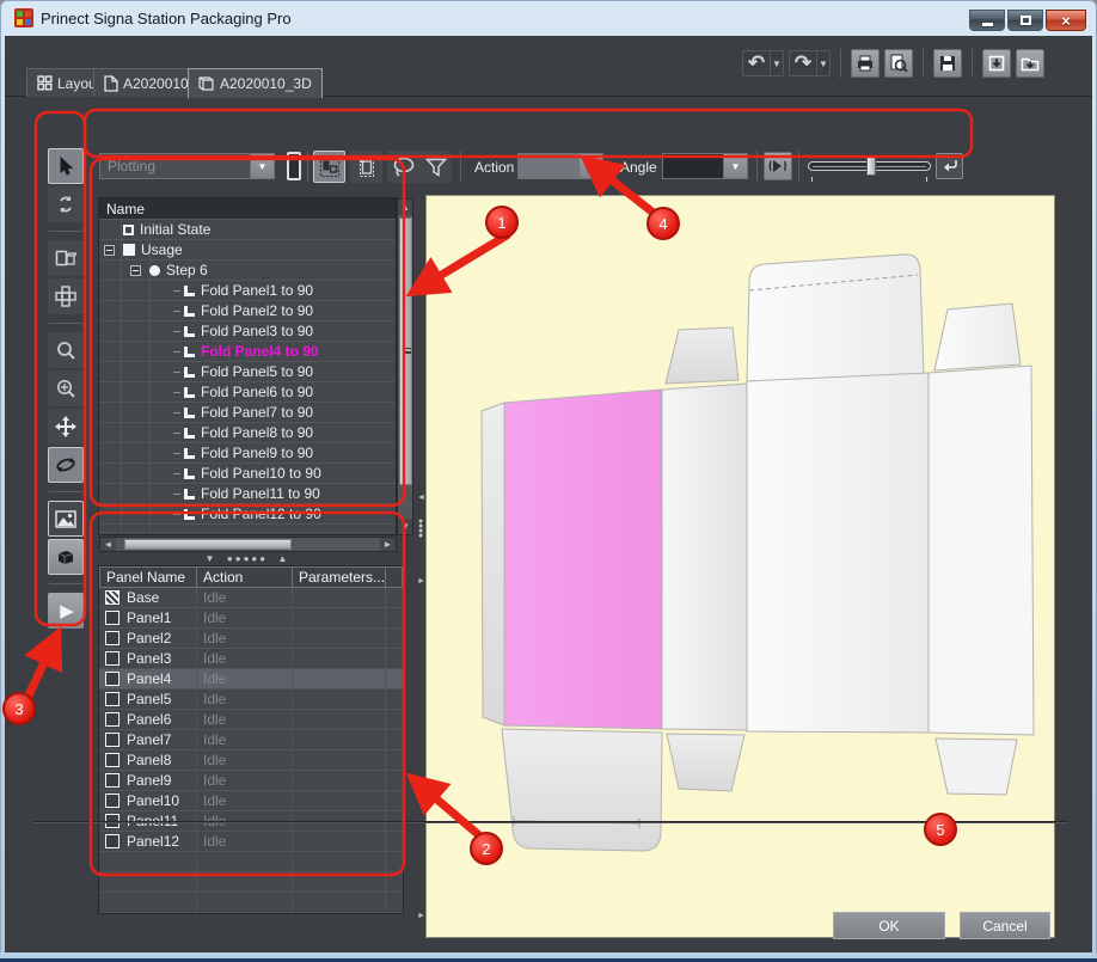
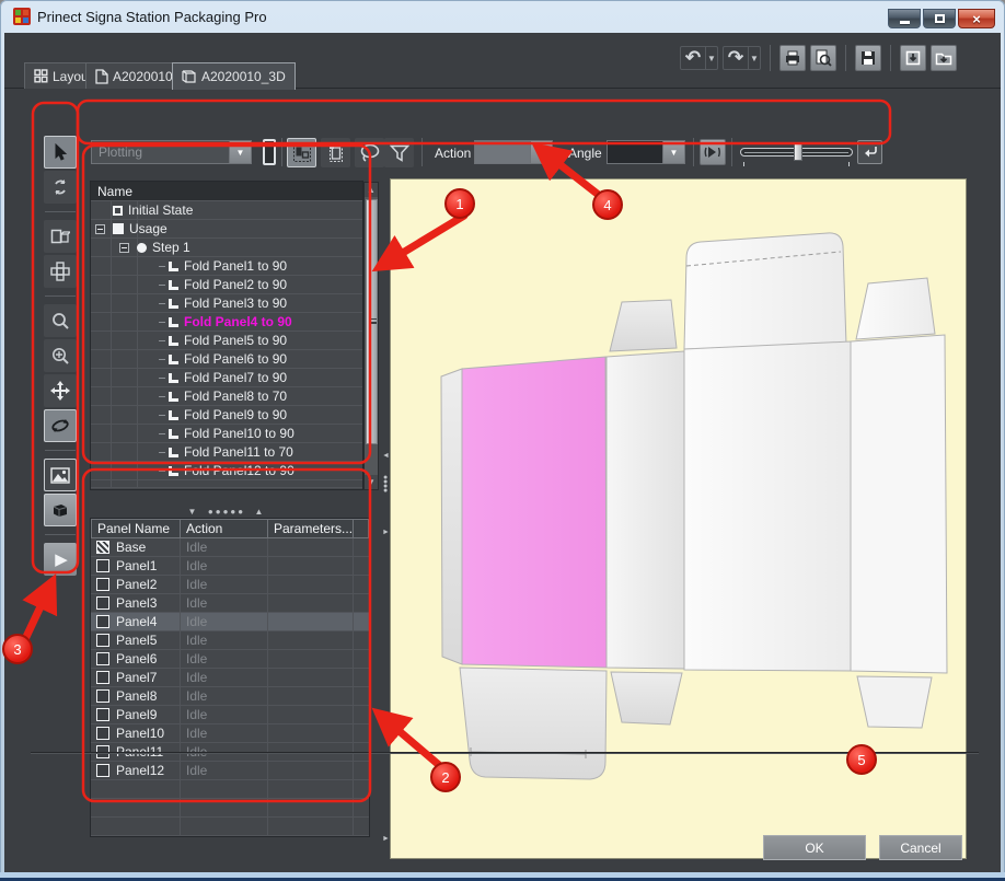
  Prinect Signa Station Packaging Pro
  ×
  A2020010
  A2020010_3D
  ↶
  ▼
  ↷
  ▼
  Plotting
  ▼
  Action
  Angle
  ▼
  ▶
  Name
  Initial State
  Usage
- Step 6
+ Step 1
  Fold Panel1 to 90
  Fold Panel2 to 90
  Fold Panel3 to 90
  Fold Panel4 to 90
  Fold Panel5 to 90
  Fold Panel6 to 90
  Fold Panel7 to 90
- Fold Panel8 to 90
+ Fold Panel8 to 70
  Fold Panel9 to 90
  Fold Panel10 to 90
- Fold Panel11 to 90
+ Fold Panel11 to 70
- ◄
- ►
  ▼ ●●●●● ▲
  Panel Name
  Action
  Parameters...
  Base
  Idle
  Panel1
  Idle
  Panel2
  Idle
  Panel3
  Idle
  Panel4
  Idle
  Panel5
  Idle
  Panel6
  Idle
  Panel7
  Idle
  Panel8
  Idle
  Panel9
  Idle
  Panel10
  Idle
  Panel11
  Idle
  Panel12
  Idle
  OK
  Cancel
  1
  2
  3
  4
  5
